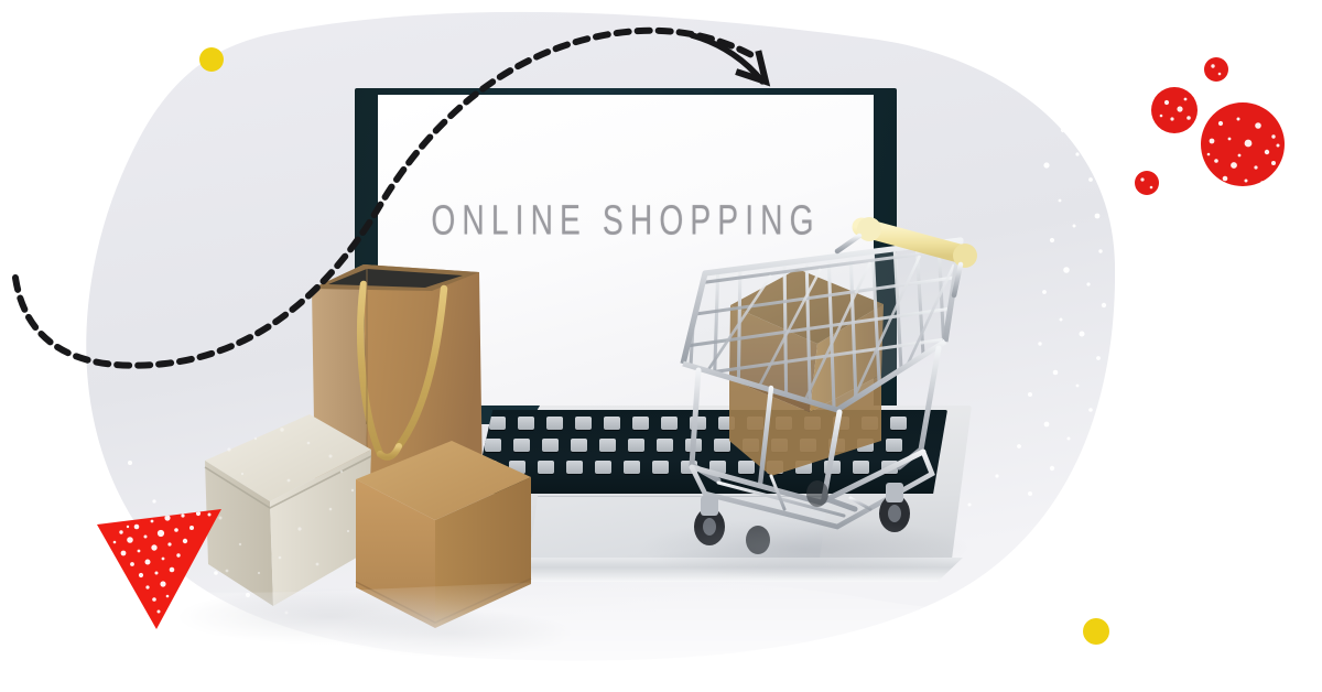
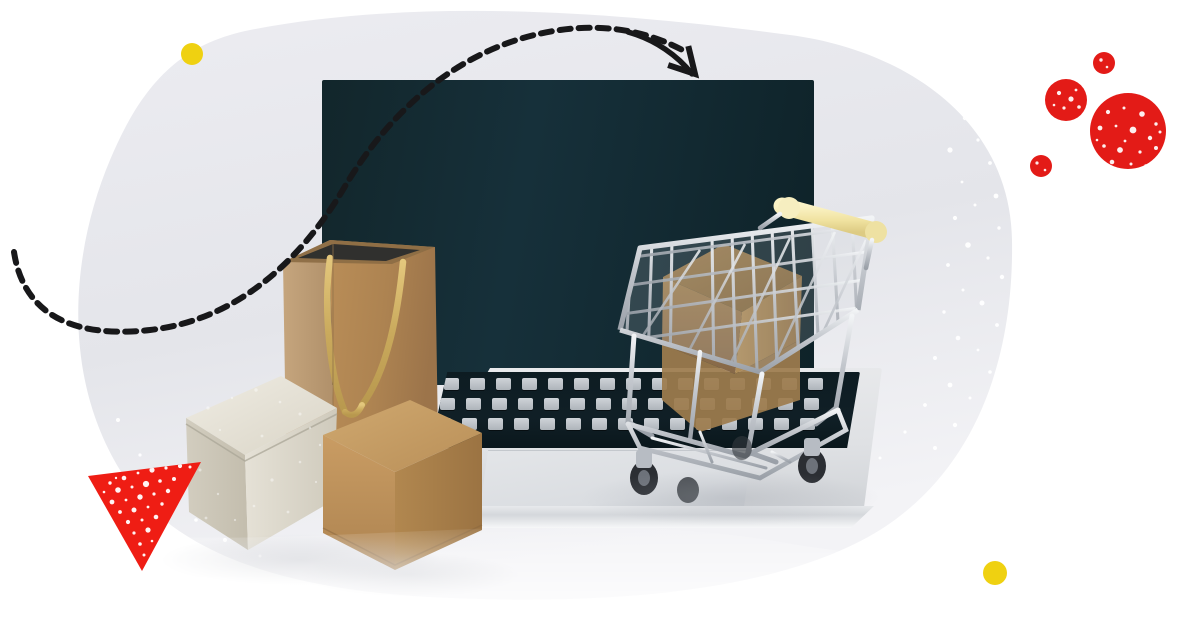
- ONLINE SHOPPING
